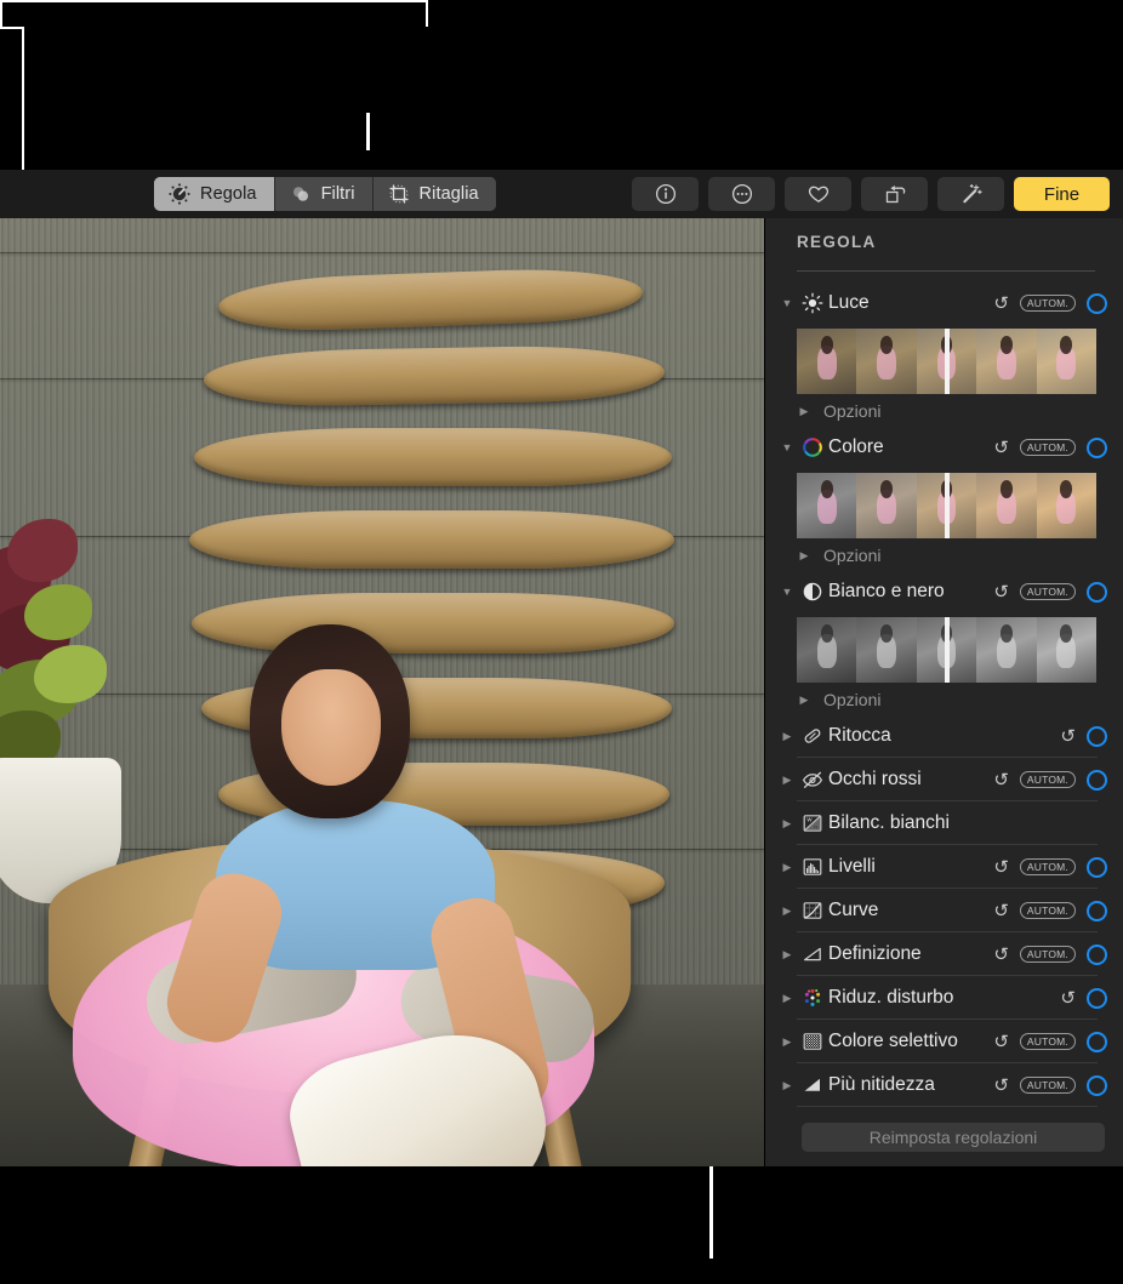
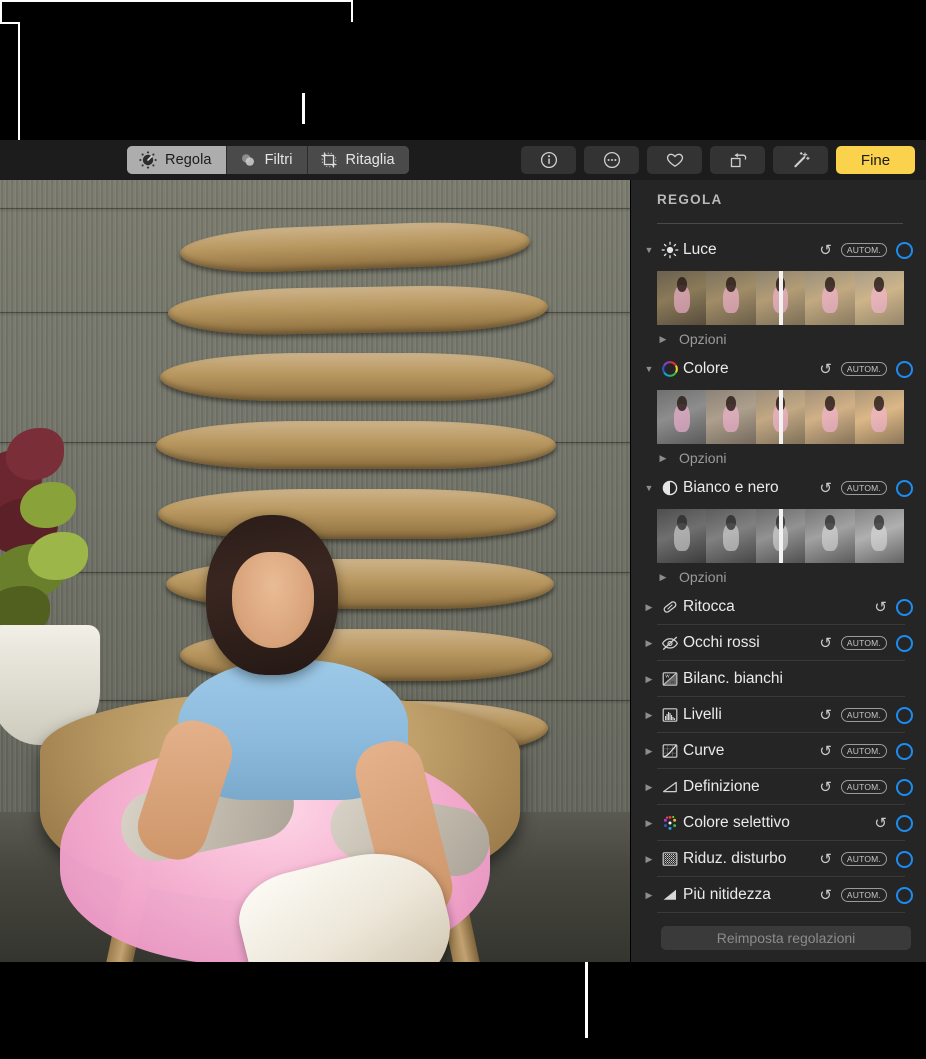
  Regola
  Filtri
  Ritaglia
  Fine
  REGOLA
  ▼
  Luce
  ↺
  AUTOM.
  ▶
  Opzioni
  ▼
  Colore
  ↺
  AUTOM.
  ▶
  Opzioni
  ▼
  Bianco e nero
  ↺
  AUTOM.
  ▶
  Opzioni
  ▶
  Ritocca
  ↺
  ▶
  Occhi rossi
  ↺
  AUTOM.
  ▶
  Bilanc. bianchi
  ▶
  Livelli
  ↺
  AUTOM.
  ▶
  Curve
  ↺
  AUTOM.
  ▶
  Definizione
  ↺
  AUTOM.
  ▶
- Riduz. disturbo
+ Colore selettivo
  ↺
  ▶
- Colore selettivo
+ Riduz. disturbo
  ↺
  AUTOM.
  ▶
  Più nitidezza
  ↺
  AUTOM.
  Reimposta regolazioni
